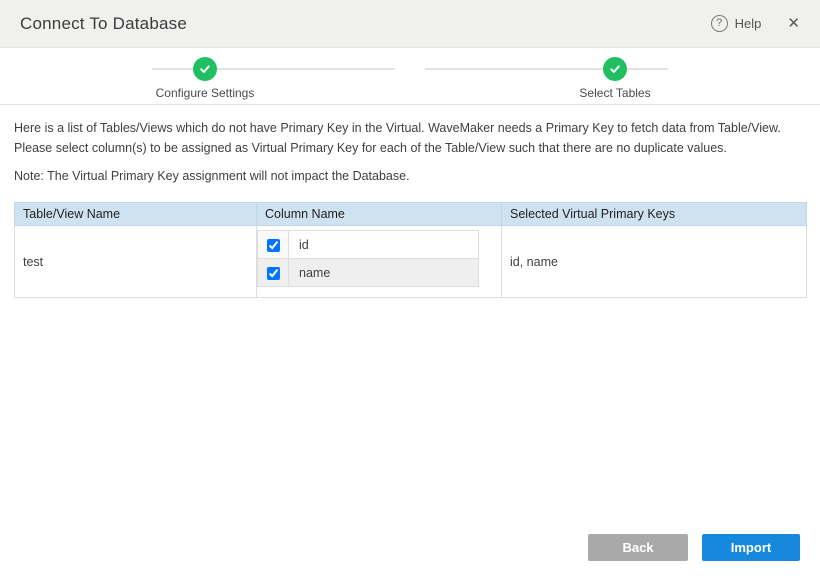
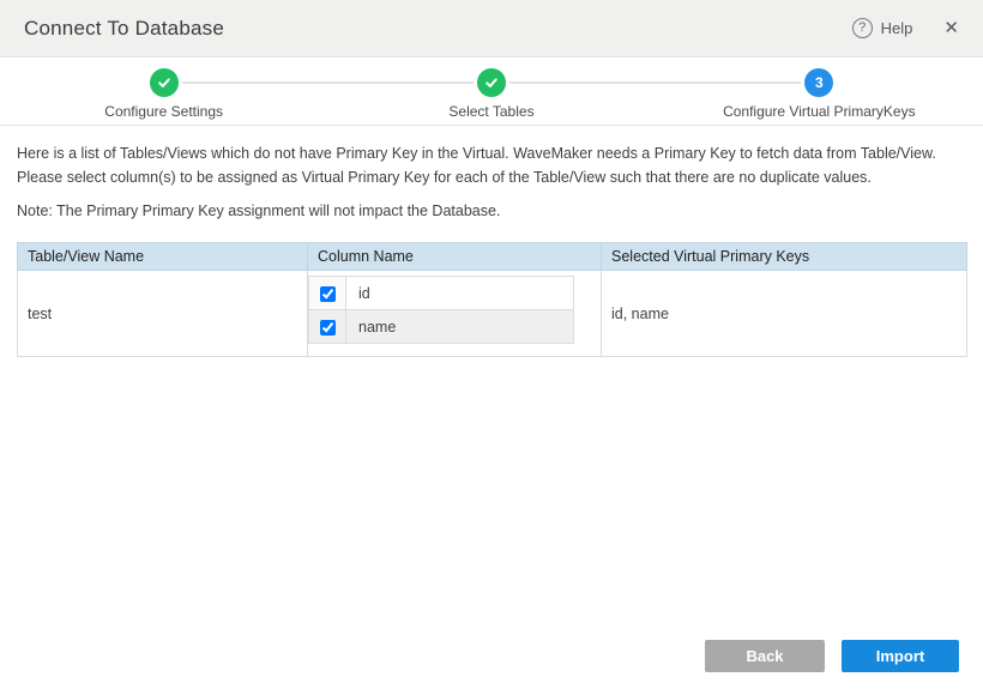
  Connect To Database
  ?
  Help
  ✕
  Configure Settings
  Select Tables
+ 3
+ Configure Virtual PrimaryKeys
  Here is a list of Tables/Views which do not have Primary Key in the Virtual. WaveMaker needs a Primary Key to fetch data from Table/View. Please select column(s) to be assigned as Virtual Primary Key for each of the Table/View such that there are no duplicate values.
- Note: The Virtual Primary Key assignment will not impact the Database.
+ Note: The Primary Primary Key assignment will not impact the Database.
  Table/View Name	Column Name	Selected Virtual Primary Keys
  test
  	id
  	name
  		id, name
  Back
  Import
